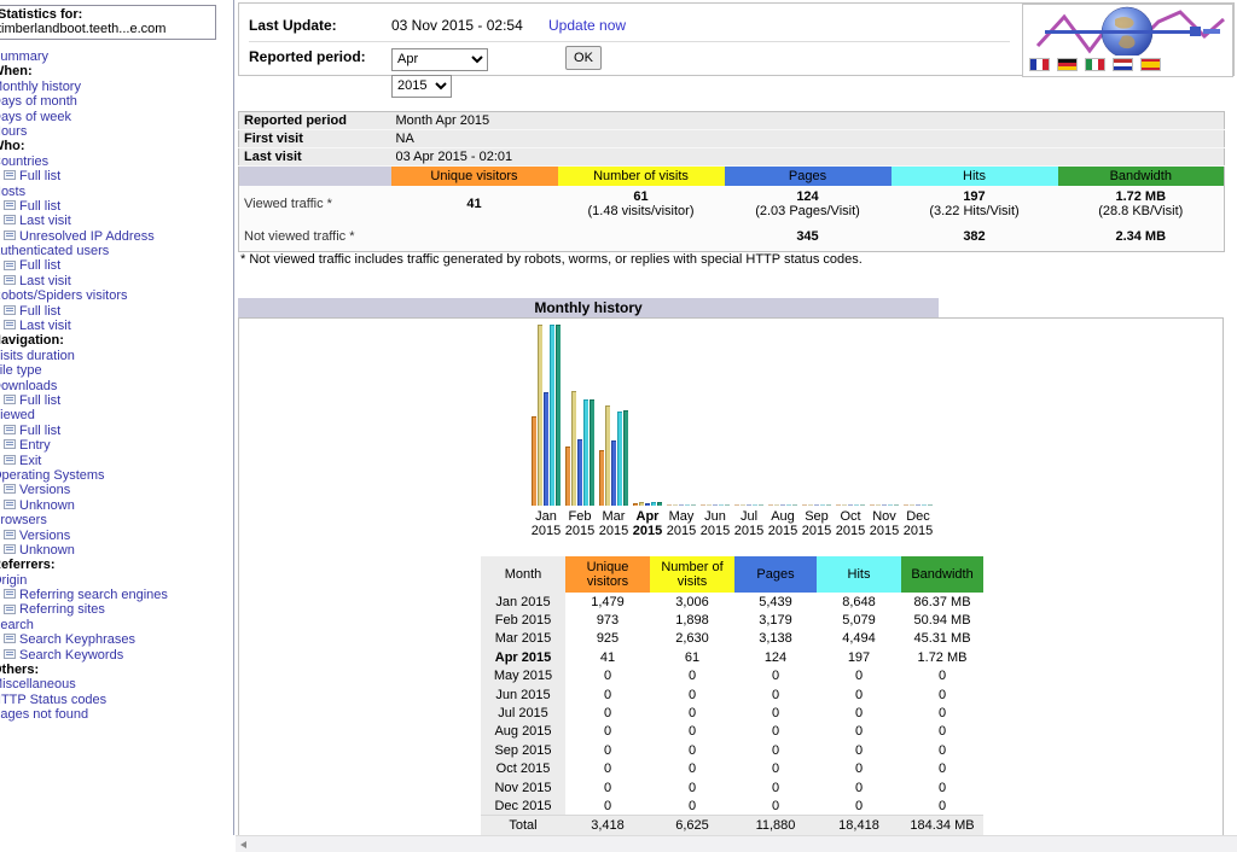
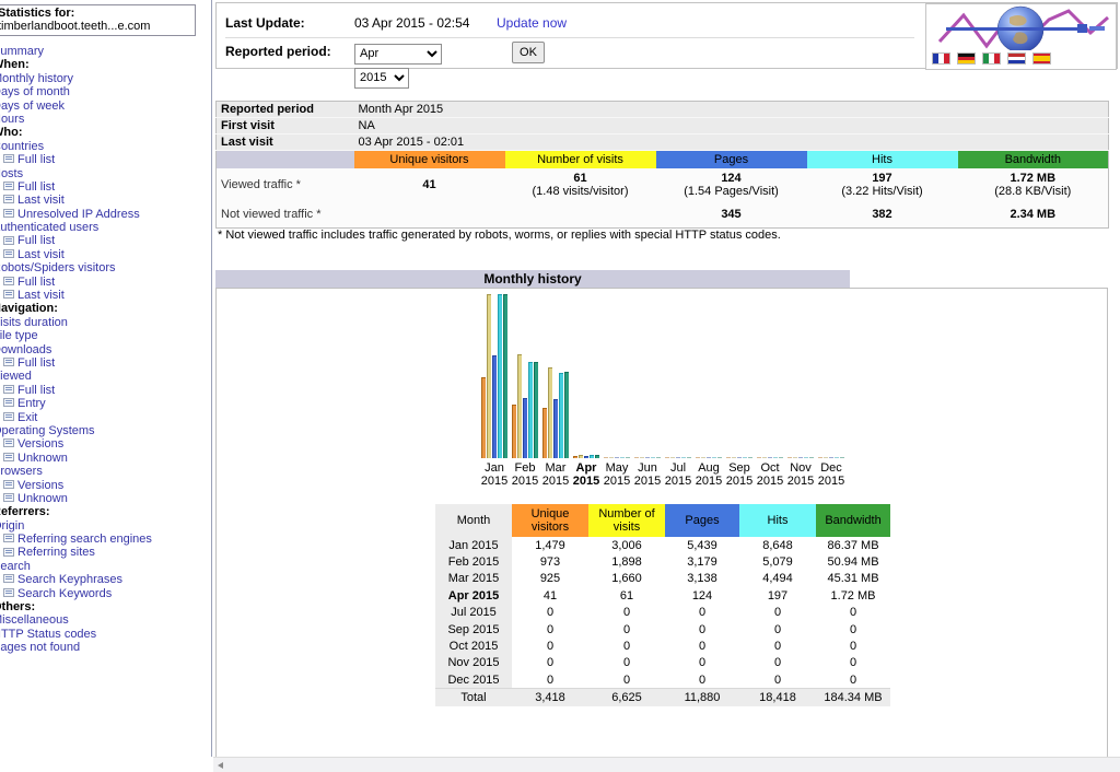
  Statistics for:
  imberlandboot.teeth...e.com
  ummary
  hen:
  onthly history
  ays of month
  ays of week
  ours
  ho:
  ountries
  Full list
  osts
  Full list
  Last visit
  Unresolved IP Address
  uthenticated users
  Full list
  Last visit
  obots/Spiders visitors
  Full list
  Last visit
  avigation:
  isits duration
  ile type
  ownloads
  Full list
  iewed
  Full list
  Entry
  Exit
  perating Systems
  Versions
  Unknown
  rowsers
  Versions
  Unknown
  eferrers:
  rigin
  Referring search engines
  Referring sites
  earch
  Search Keyphrases
  Search Keywords
  thers:
  iscellaneous
  TTP Status codes
  ages not found
  Last Update:
- 03 Nov 2015 - 02:54
+ 03 Apr 2015 - 02:54
  Update now
  Reported period:
  Apr 2015
  OK
  Reported period	Month Apr 2015
  First visit	NA
  Last visit	03 Apr 2015 - 02:01
  	Unique visitors	Number of visits	Pages	Hits	Bandwidth
- Viewed traffic *	41	61(1.48 visits/visitor)	124(2.03 Pages/Visit)	197(3.22 Hits/Visit)	1.72 MB(28.8 KB/Visit)
+ Viewed traffic *	41	61(1.48 visits/visitor)	124(1.54 Pages/Visit)	197(3.22 Hits/Visit)	1.72 MB(28.8 KB/Visit)
  Not viewed traffic *			345	382	2.34 MB
  * Not viewed traffic includes traffic generated by robots, worms, or replies with special HTTP status codes.
  Monthly history
  Jan
  2015
  Feb
  2015
  Mar
  2015
  Apr
  2015
  May
  2015
  Jun
  2015
  Jul
  2015
  Aug
  2015
  Sep
  2015
  Oct
  2015
  Nov
  2015
  Dec
  2015
  Month	Unique visitors	Number of visits	Pages	Hits	Bandwidth
  Jan 2015	1,479	3,006	5,439	8,648	86.37 MB
  Feb 2015	973	1,898	3,179	5,079	50.94 MB
- Mar 2015	925	2,630	3,138	4,494	45.31 MB
+ Mar 2015	925	1,660	3,138	4,494	45.31 MB
  Apr 2015	41	61	124	197	1.72 MB
- May 2015	0	0	0	0	0
- Jun 2015	0	0	0	0	0
  Jul 2015	0	0	0	0	0
- Aug 2015	0	0	0	0	0
  Sep 2015	0	0	0	0	0
  Oct 2015	0	0	0	0	0
  Nov 2015	0	0	0	0	0
  Dec 2015	0	0	0	0	0
  Total	3,418	6,625	11,880	18,418	184.34 MB
